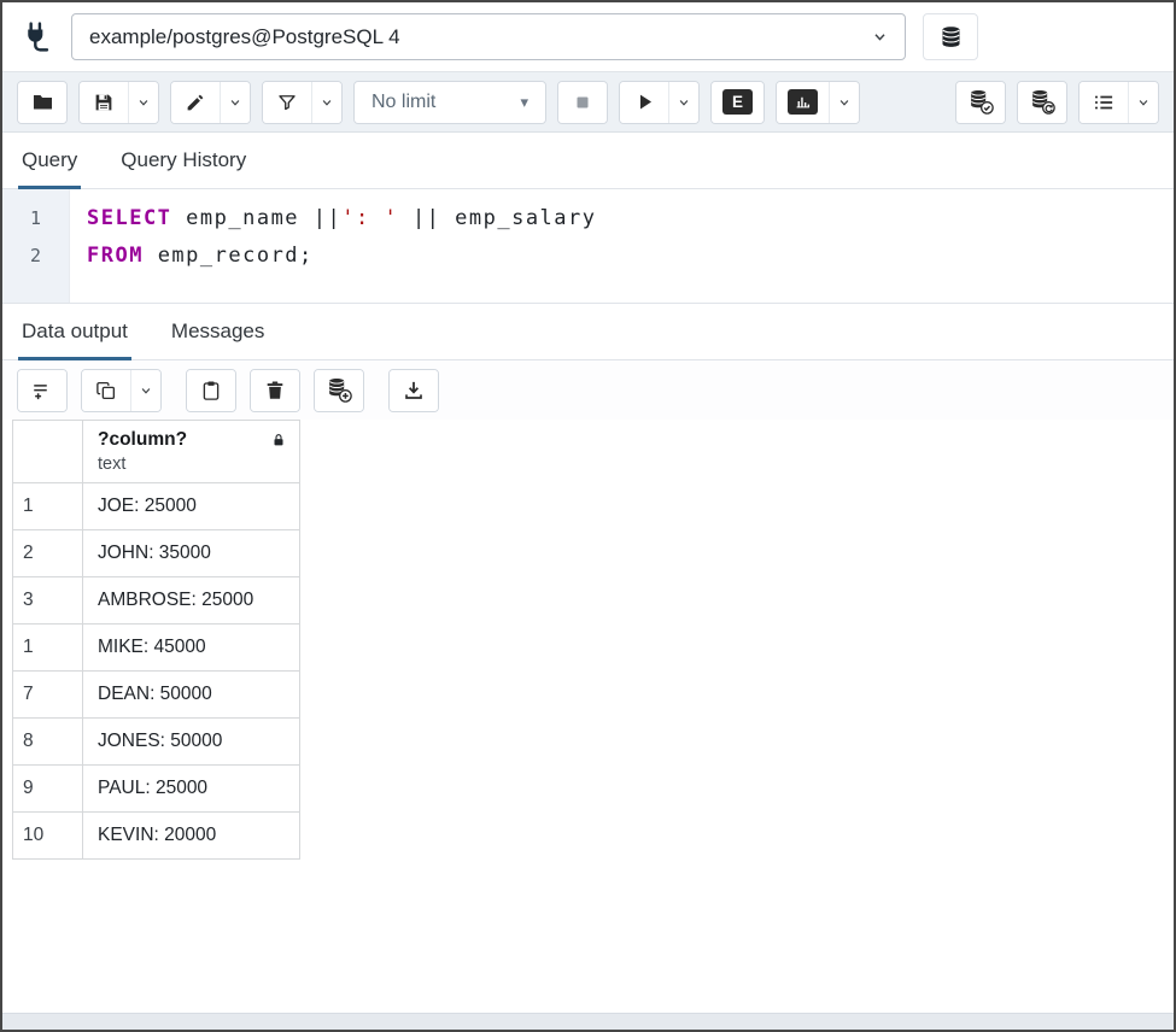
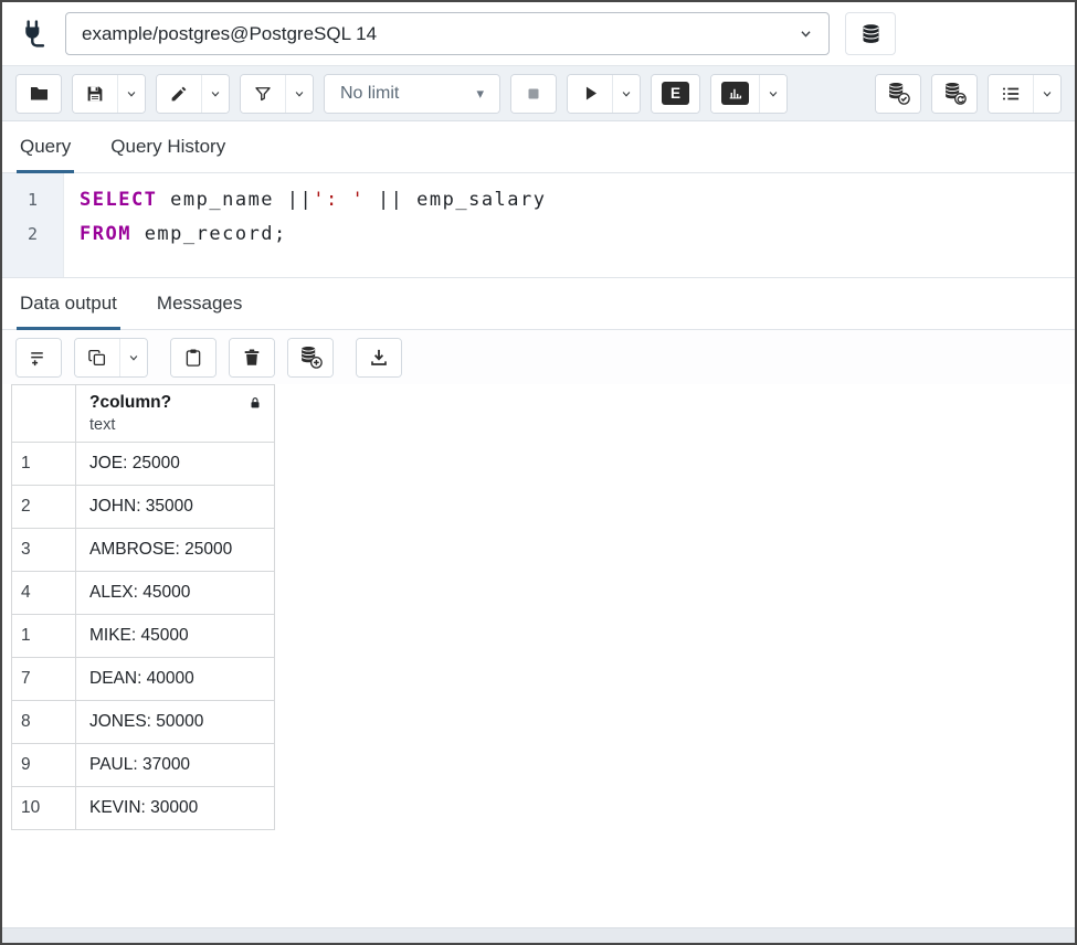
- example/postgres@PostgreSQL 4
+ example/postgres@PostgreSQL 14
  No limit
  ▾
  E
  Query
  Query History
  1
  2
  SELECT emp_name ||': ' || emp_salary
  FROM emp_record;
  Data output
  Messages
  	?column? text
  1	JOE: 25000
  2	JOHN: 35000
  3	AMBROSE: 25000
+ 4	ALEX: 45000
  1	MIKE: 45000
- 7	DEAN: 50000
+ 7	DEAN: 40000
  8	JONES: 50000
- 9	PAUL: 25000
+ 9	PAUL: 37000
- 10	KEVIN: 20000
+ 10	KEVIN: 30000
